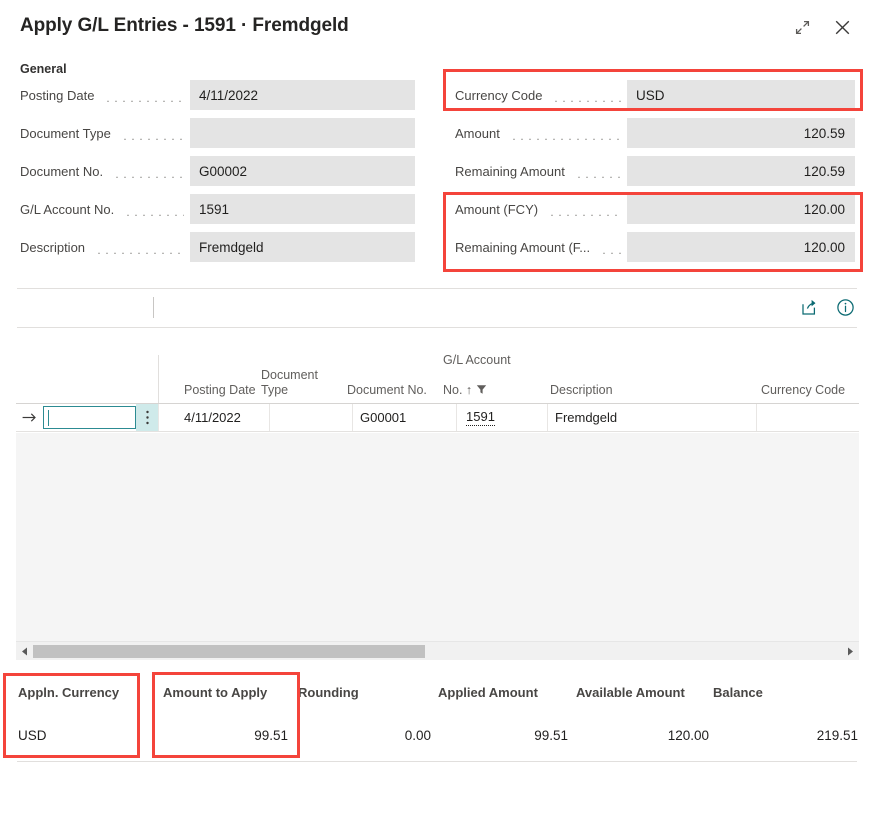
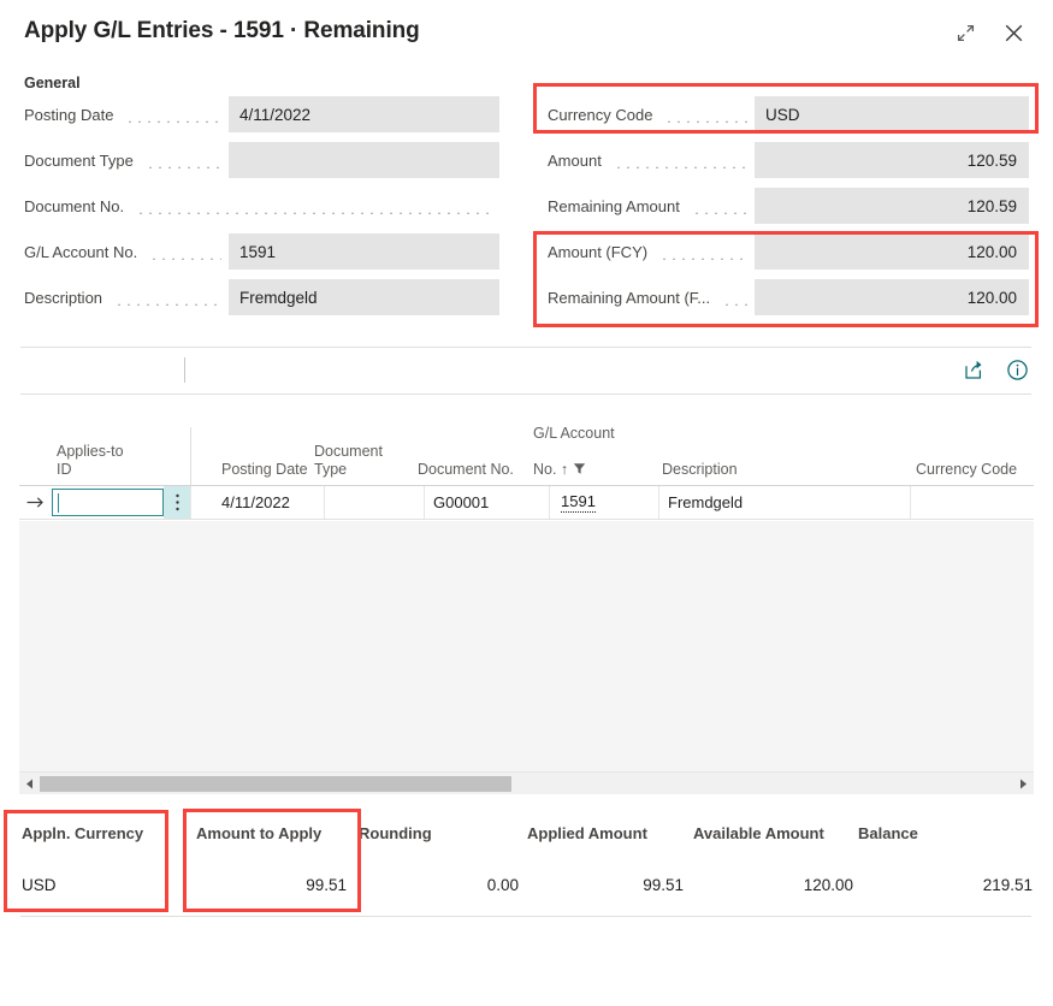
- Apply G/L Entries - 1591 · Fremdgeld
+ Apply G/L Entries - 1591 · Remaining
  General
  Posting Date
  4/11/2022
  Document Type
  Document No.
- G00002
  G/L Account No.
  1591
  Description
  Fremdgeld
  Currency Code
  USD
  Amount
  120.59
  Remaining Amount
  120.59
  Amount (FCY)
  120.00
  Remaining Amount (F...
  120.00
+ Applies-to
+ ID
  Posting Date
  Document
  Type
  Document No.
  G/L Account
  No. ↑
  Description
  Currency Code
  4/11/2022
  G00001
  1591
  Fremdgeld
  Appln. Currency
  Amount to Apply
  Rounding
  Applied Amount
  Available Amount
  Balance
  USD
  99.51
  0.00
  99.51
  120.00
  219.51
